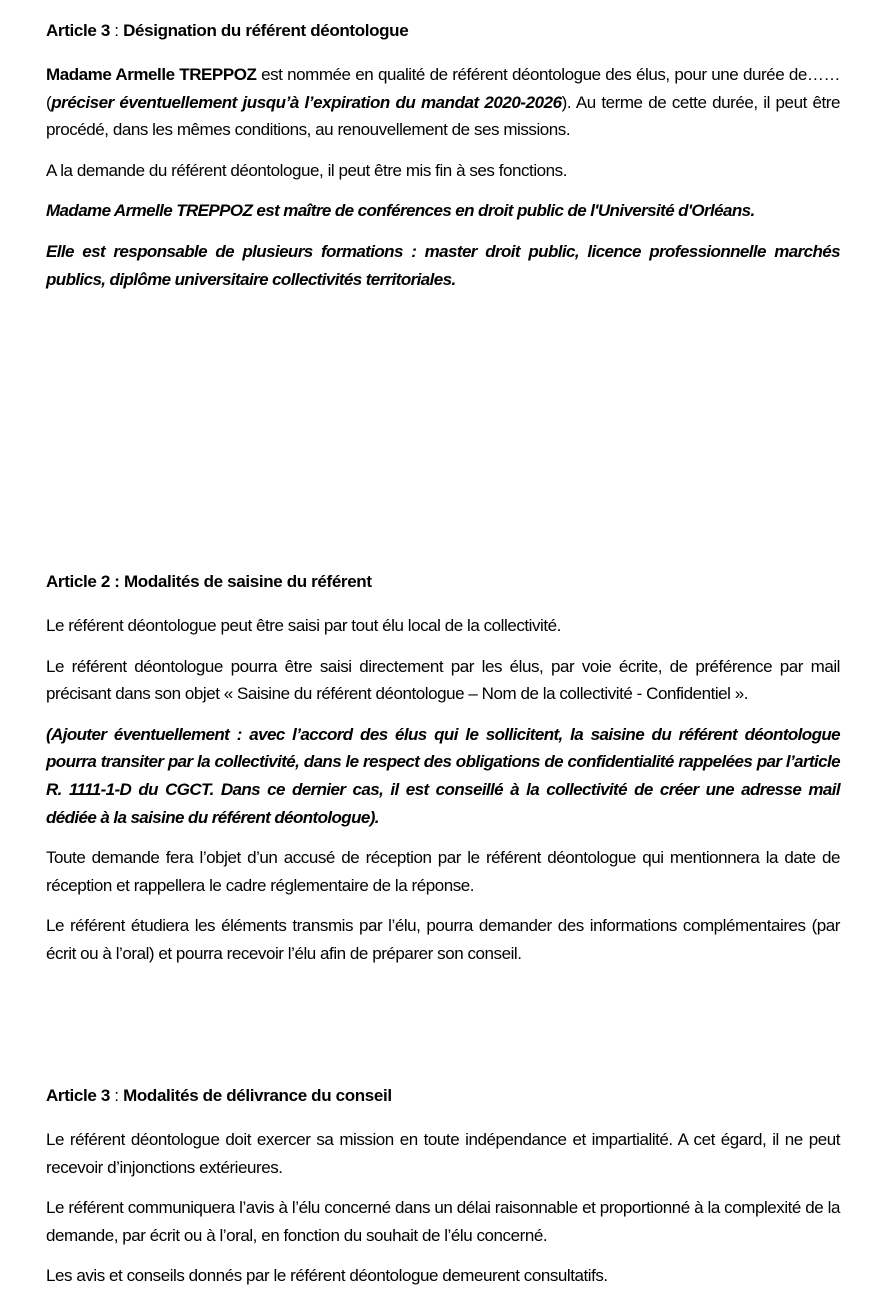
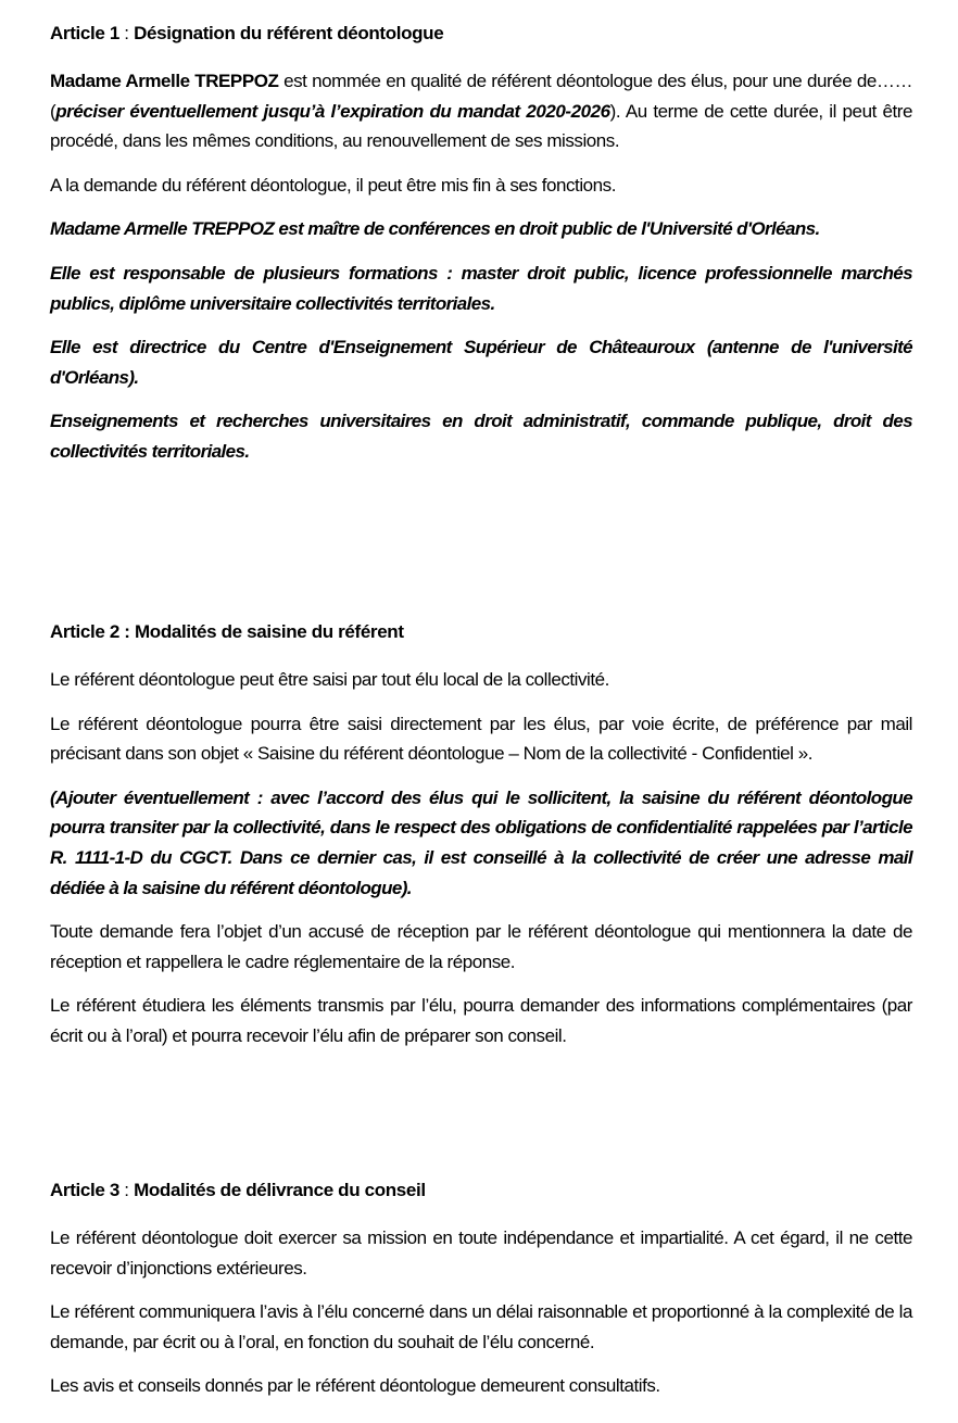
- Article 3 : Désignation du référent déontologue
+ Article 1 : Désignation du référent déontologue
  Madame Armelle TREPPOZ est nommée en qualité de référent déontologue des élus, pour une durée de……(préciser éventuellement jusqu’à l’expiration du mandat 2020-2026). Au terme de cette durée, il peut être procédé, dans les mêmes conditions, au renouvellement de ses missions.
  A la demande du référent déontologue, il peut être mis fin à ses fonctions.
  Madame Armelle TREPPOZ est maître de conférences en droit public de l'Université d'Orléans.
  Elle est responsable de plusieurs formations : master droit public, licence professionnelle marchés publics, diplôme universitaire collectivités territoriales.
+ Elle est directrice du Centre d'Enseignement Supérieur de Châteauroux (antenne de l'université d'Orléans).
+ Enseignements et recherches universitaires en droit administratif, commande publique, droit des collectivités territoriales.
  Article 2 : Modalités de saisine du référent
  Le référent déontologue peut être saisi par tout élu local de la collectivité.
  Le référent déontologue pourra être saisi directement par les élus, par voie écrite, de préférence par mail précisant dans son objet « Saisine du référent déontologue – Nom de la collectivité - Confidentiel ».
  (Ajouter éventuellement : avec l’accord des élus qui le sollicitent, la saisine du référent déontologue pourra transiter par la collectivité, dans le respect des obligations de confidentialité rappelées par l’article R. 1111-1-D du CGCT. Dans ce dernier cas, il est conseillé à la collectivité de créer une adresse mail dédiée à la saisine du référent déontologue).
  Toute demande fera l’objet d’un accusé de réception par le référent déontologue qui mentionnera la date de réception et rappellera le cadre réglementaire de la réponse.
  Le référent étudiera les éléments transmis par l’élu, pourra demander des informations complémentaires (par écrit ou à l’oral) et pourra recevoir l’élu afin de préparer son conseil.
  Article 3 : Modalités de délivrance du conseil
- Le référent déontologue doit exercer sa mission en toute indépendance et impartialité. A cet égard, il ne peut recevoir d’injonctions extérieures.
+ Le référent déontologue doit exercer sa mission en toute indépendance et impartialité. A cet égard, il ne cette recevoir d’injonctions extérieures.
  Le référent communiquera l’avis à l’élu concerné dans un délai raisonnable et proportionné à la complexité de la demande, par écrit ou à l’oral, en fonction du souhait de l’élu concerné.
  Les avis et conseils donnés par le référent déontologue demeurent consultatifs.
